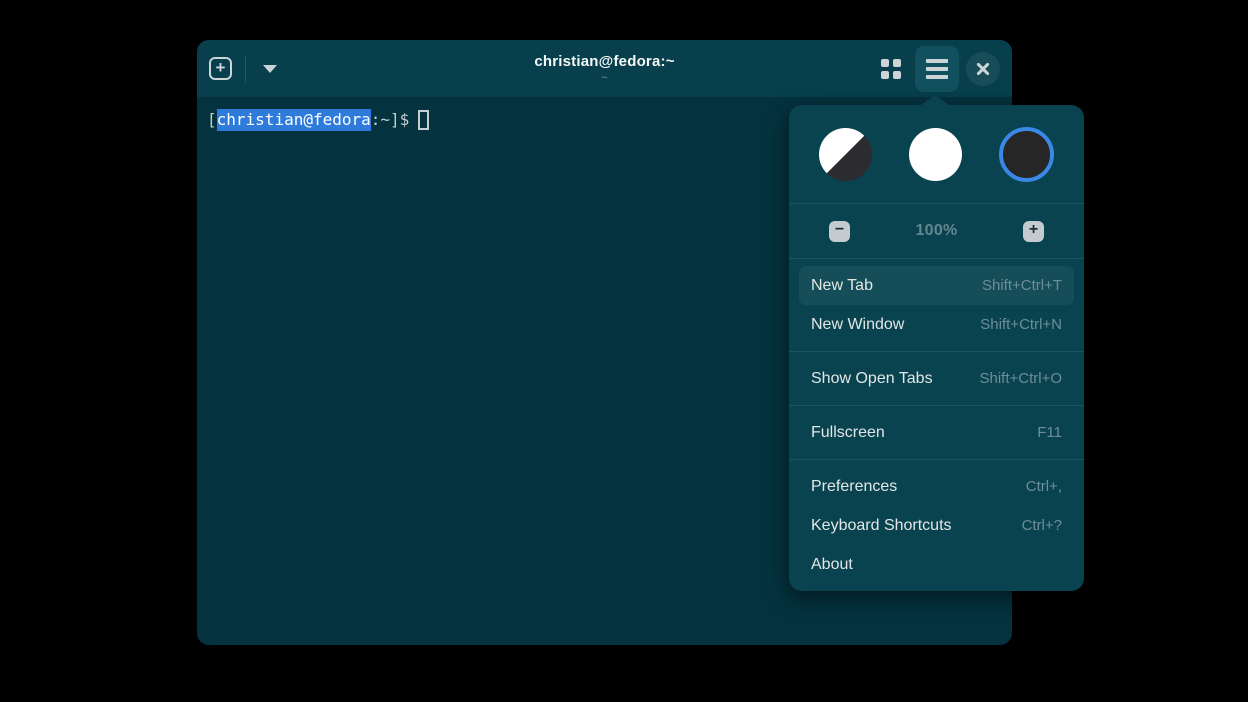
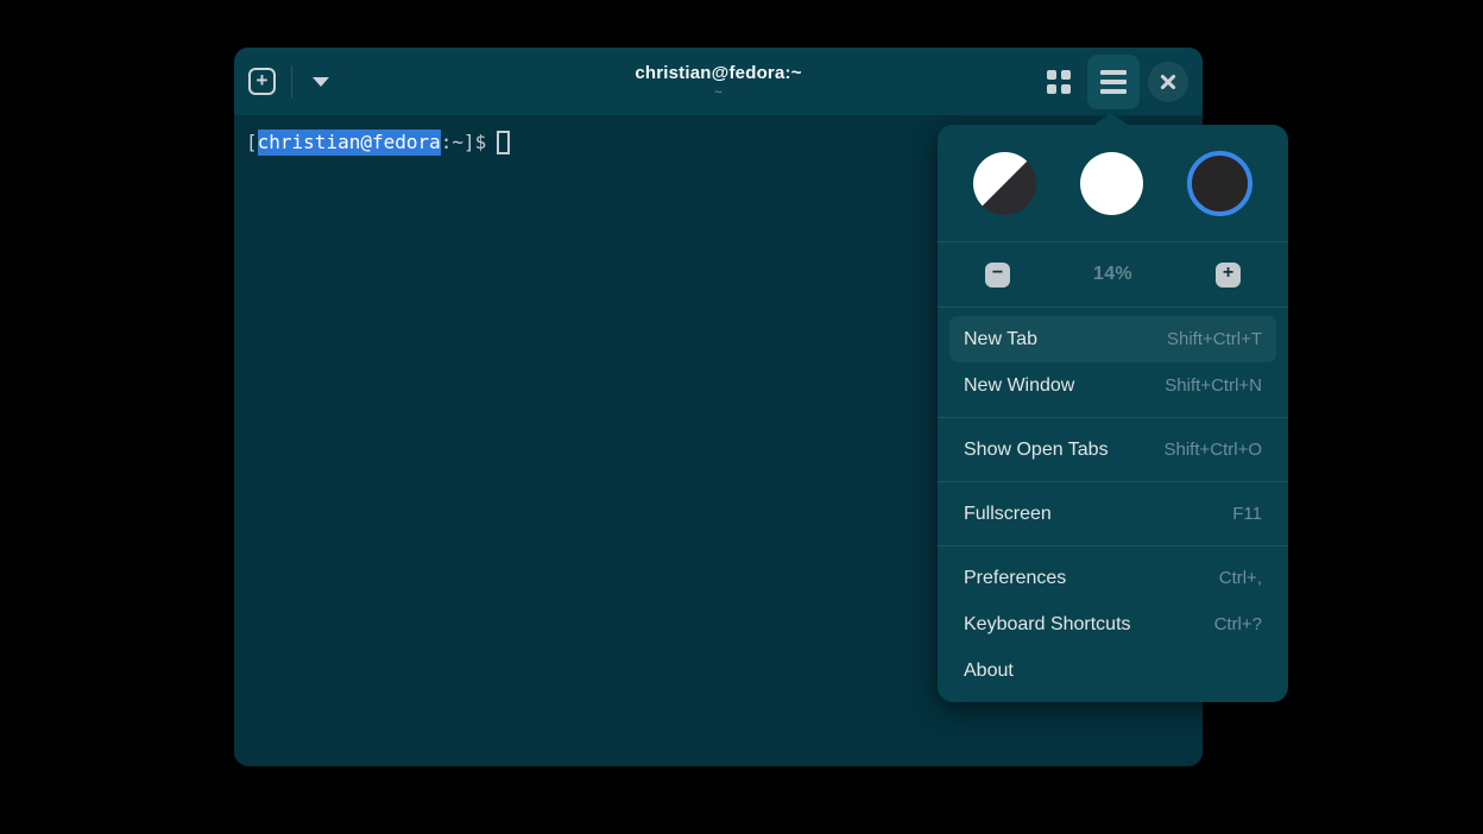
  +
  christian@fedora:~
  ~
  [
  christian@fedora
  :~]$
  −
- 100%
+ 14%
  +
  New Tab
  Shift+Ctrl+T
  New Window
  Shift+Ctrl+N
  Show Open Tabs
  Shift+Ctrl+O
  Fullscreen
  F11
  Preferences
  Ctrl+,
  Keyboard Shortcuts
  Ctrl+?
  About
